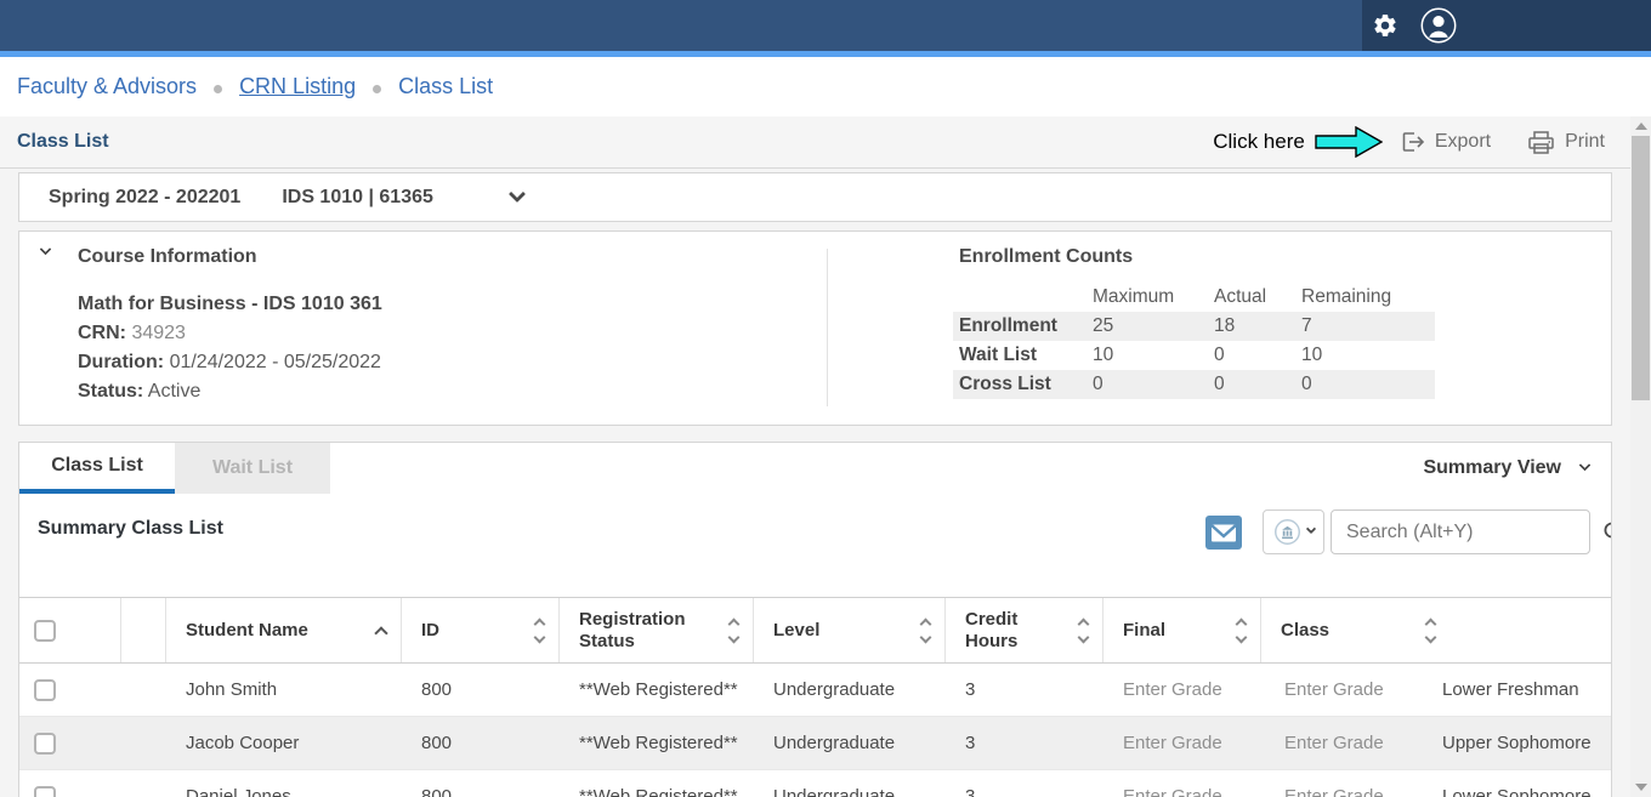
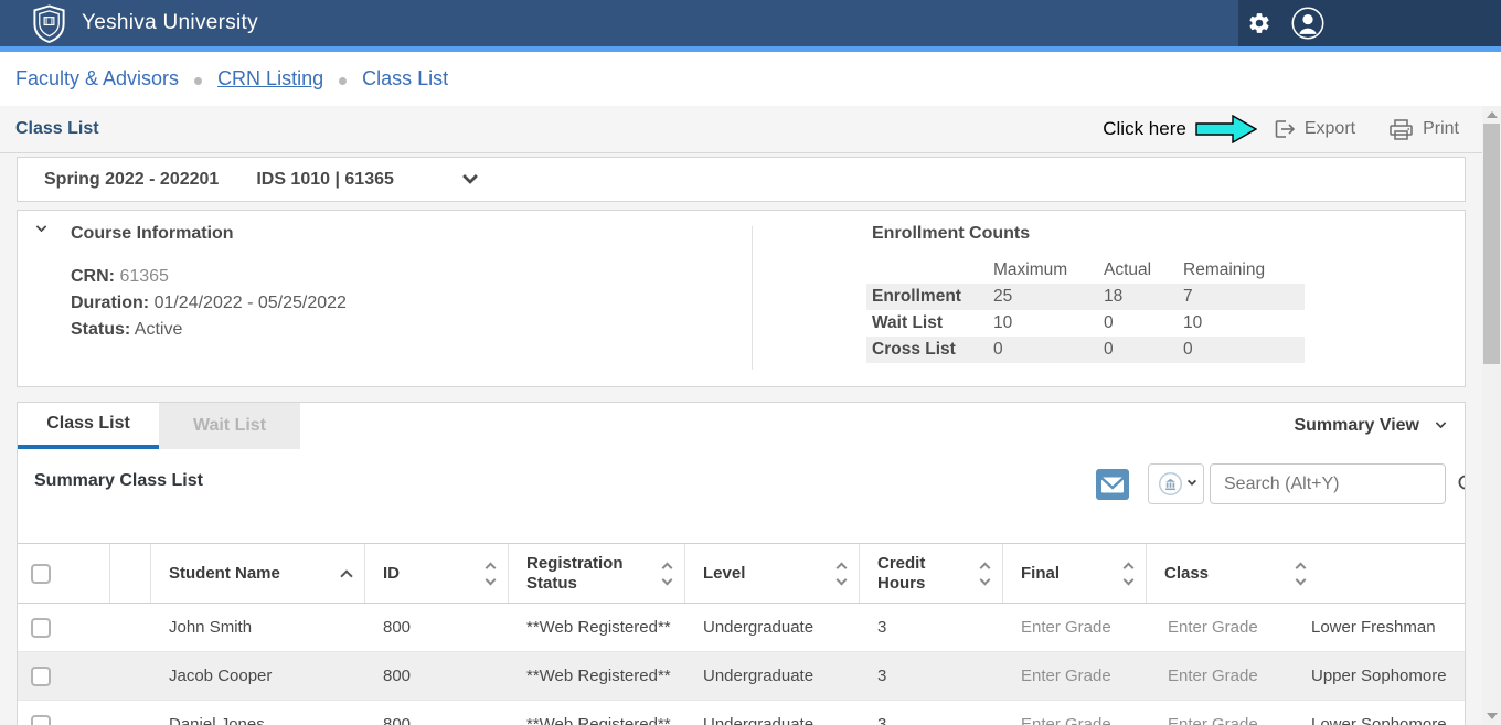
+ Yeshiva University
  Faculty & Advisors
  CRN Listing
  Class List
  Class List
  Click here
  Export
  Print
  Spring 2022 - 202201
  IDS 1010 | 61365
  Course Information
- Math for Business - IDS 1010 361
- CRN: 34923
+ CRN: 61365
  Duration: 01/24/2022 - 05/25/2022
  Status: Active
  Enrollment Counts
  Maximum
  Actual
  Remaining
  Enrollment
  25
  18
  7
  Wait List
  10
  0
  10
  Cross List
  0
  0
  0
  Class List
  Wait List
  Summary View
  Summary Class List
  Search (Alt+Y)
  Student Name
  ID
  Registration Status
  Level
  Credit Hours
  Final
  Class
  John Smith
  800
  **Web Registered**
  Undergraduate
  3
  Enter Grade
  Enter Grade
  Lower Freshman
  Jacob Cooper
  800
  **Web Registered**
  Undergraduate
  3
  Enter Grade
  Enter Grade
  Upper Sophomore
